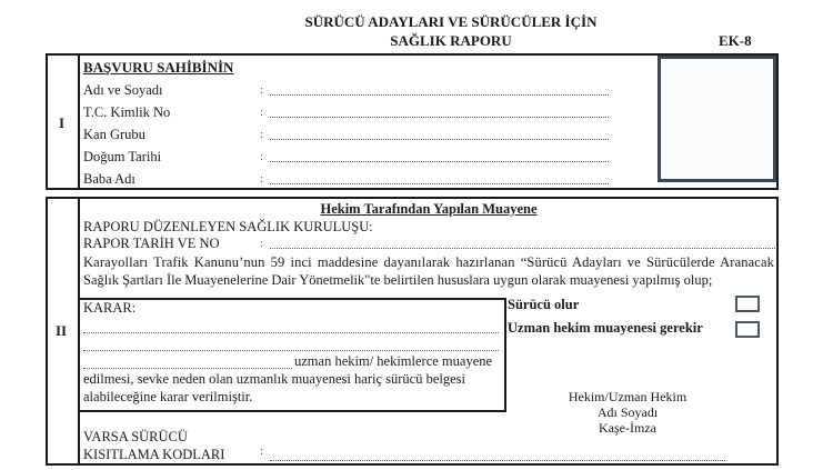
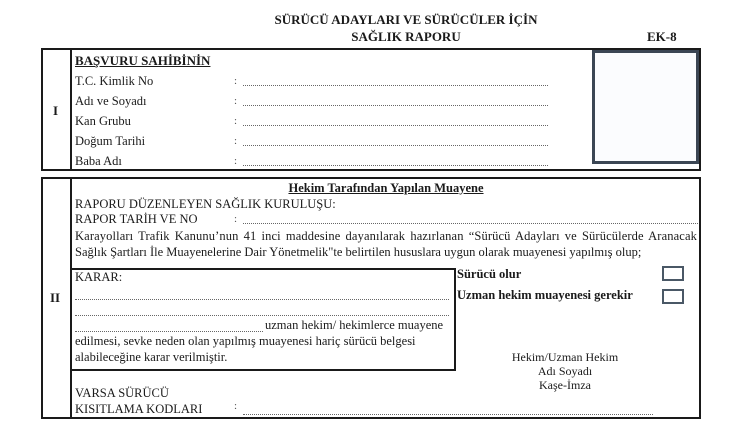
  SÜRÜCÜ ADAYLARI VE SÜRÜCÜLER İÇİN
  SAĞLIK RAPORU
  EK-8
  I
  BAŞVURU SAHİBİNİN
- Adı ve Soyadı
+ T.C. Kimlik No
  :
- T.C. Kimlik No
+ Adı ve Soyadı
  :
  Kan Grubu
  :
  Doğum Tarihi
  :
  Baba Adı
  :
  II
  Hekim Tarafından Yapılan Muayene
  RAPORU DÜZENLEYEN SAĞLIK KURULUŞU:
  RAPOR TARİH VE NO
  :
- Karayolları Trafik Kanunu’nun 59 inci maddesine dayanılarak hazırlanan “Sürücü Adayları ve Sürücülerde Aranacak
+ Karayolları Trafik Kanunu’nun 41 inci maddesine dayanılarak hazırlanan “Sürücü Adayları ve Sürücülerde Aranacak
  Sağlık Şartları İle Muayenelerine Dair Yönetmelik"te belirtilen hususlara uygun olarak muayenesi yapılmış olup;
  KARAR:
  uzman hekim/ hekimlerce muayene
- edilmesi, sevke neden olan uzmanlık muayenesi hariç sürücü belgesi
+ edilmesi, sevke neden olan yapılmış muayenesi hariç sürücü belgesi
  alabileceğine karar verilmiştir.
  Sürücü olur
  Uzman hekim muayenesi gerekir
  Hekim/Uzman Hekim
  Adı Soyadı
  Kaşe-İmza
  VARSA SÜRÜCÜ
  KISITLAMA KODLARI
  :
